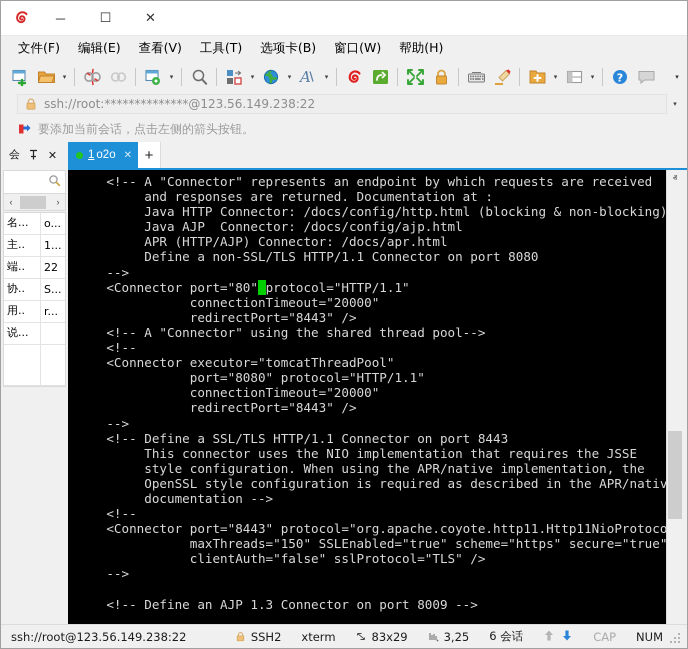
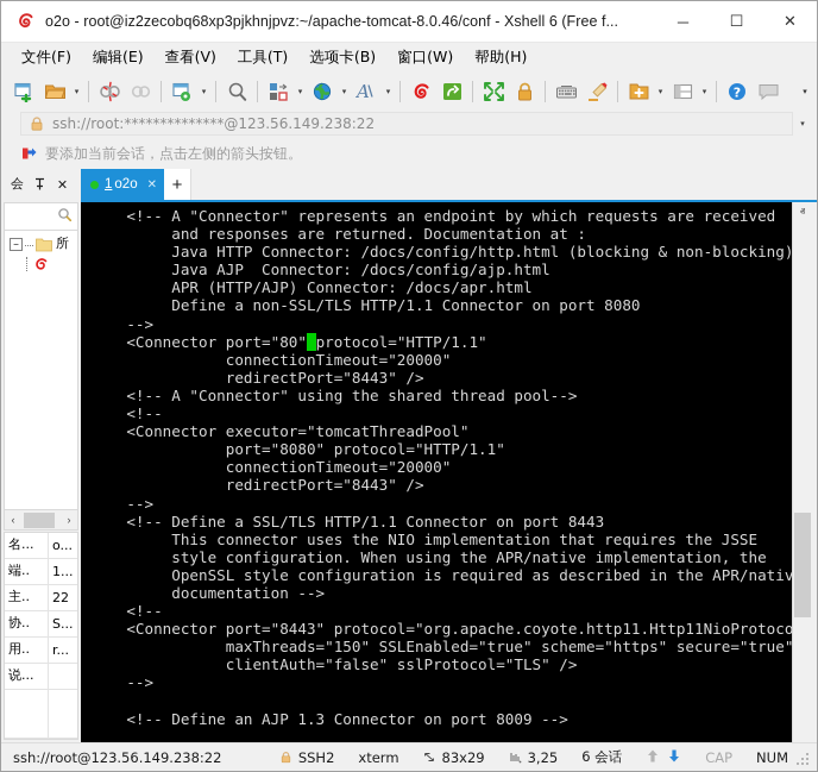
+ o2o - root@iz2zecobq68xp3pjkhnjpvz:~/apache-tomcat-8.0.46/conf - Xshell 6 (Free f...
  ─
  ☐
  ✕
  文件(F)
  编辑(E)
  查看(V)
  工具(T)
  选项卡(B)
  窗口(W)
  帮助(H)
  A
  ?
  ssh://root:**************@123.56.149.238:22
  要添加当前会话，点击左侧的箭头按钮。
  会
  ✕
  1
  o2o
  ✕
  +
+ −
+ 所
  ‹
  ›
  名...
  o...
- 主..
+ 端..
  1...
- 端..
+ 主..
  22
  协..
  S...
  用..
  r...
  说...
  <!-- A "Connector" represents an endpoint by which requests are received
  and responses are returned. Documentation at :
  Java HTTP Connector: /docs/config/http.html (blocking & non-blocking)
  Java AJP Connector: /docs/config/ajp.html
  APR (HTTP/AJP) Connector: /docs/apr.html
  Define a non-SSL/TLS HTTP/1.1 Connector on port 8080
  -->
  <Connector port="80" protocol="HTTP/1.1"
  connectionTimeout="20000"
  redirectPort="8443" />
  <!-- A "Connector" using the shared thread pool-->
  <!--
  <Connector executor="tomcatThreadPool"
  port="8080" protocol="HTTP/1.1"
  connectionTimeout="20000"
  redirectPort="8443" />
  -->
  <!-- Define a SSL/TLS HTTP/1.1 Connector on port 8443
  This connector uses the NIO implementation that requires the JSSE
  style configuration. When using the APR/native implementation, the
  OpenSSL style configuration is required as described in the APR/nativ
  documentation -->
  <!--
  <Connector port="8443" protocol="org.apache.coyote.http11.Http11NioProtoco
  maxThreads="150" SSLEnabled="true" scheme="https" secure="true"
  clientAuth="false" sslProtocol="TLS" />
  -->
  <!-- Define an AJP 1.3 Connector on port 8009 -->
  ⱏ
  ssh://root@123.56.149.238:22
  SSH2
  xterm
  83x29
  3,25
  6 会话
  CAP
  NUM
